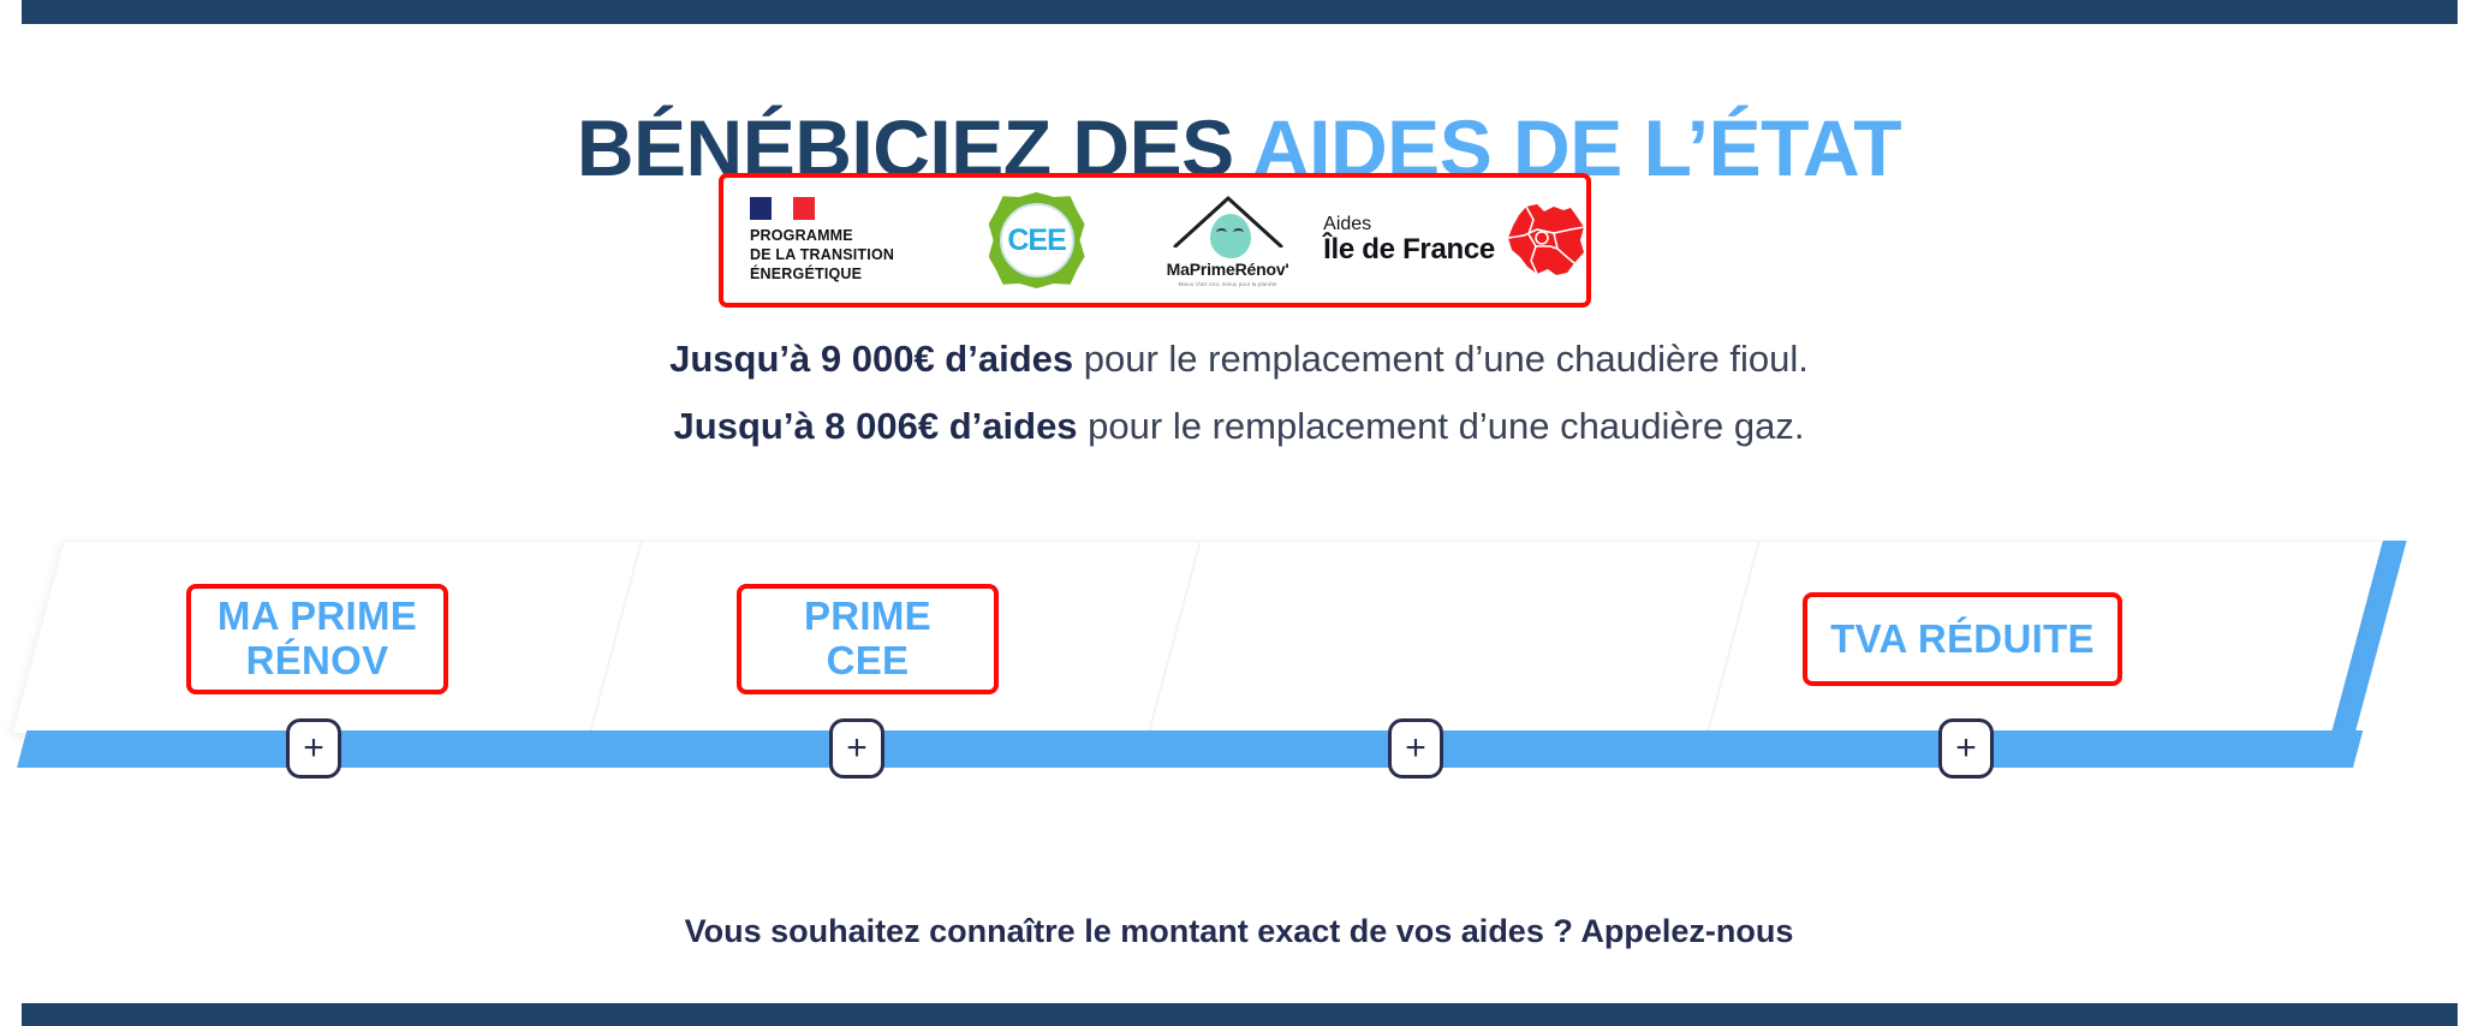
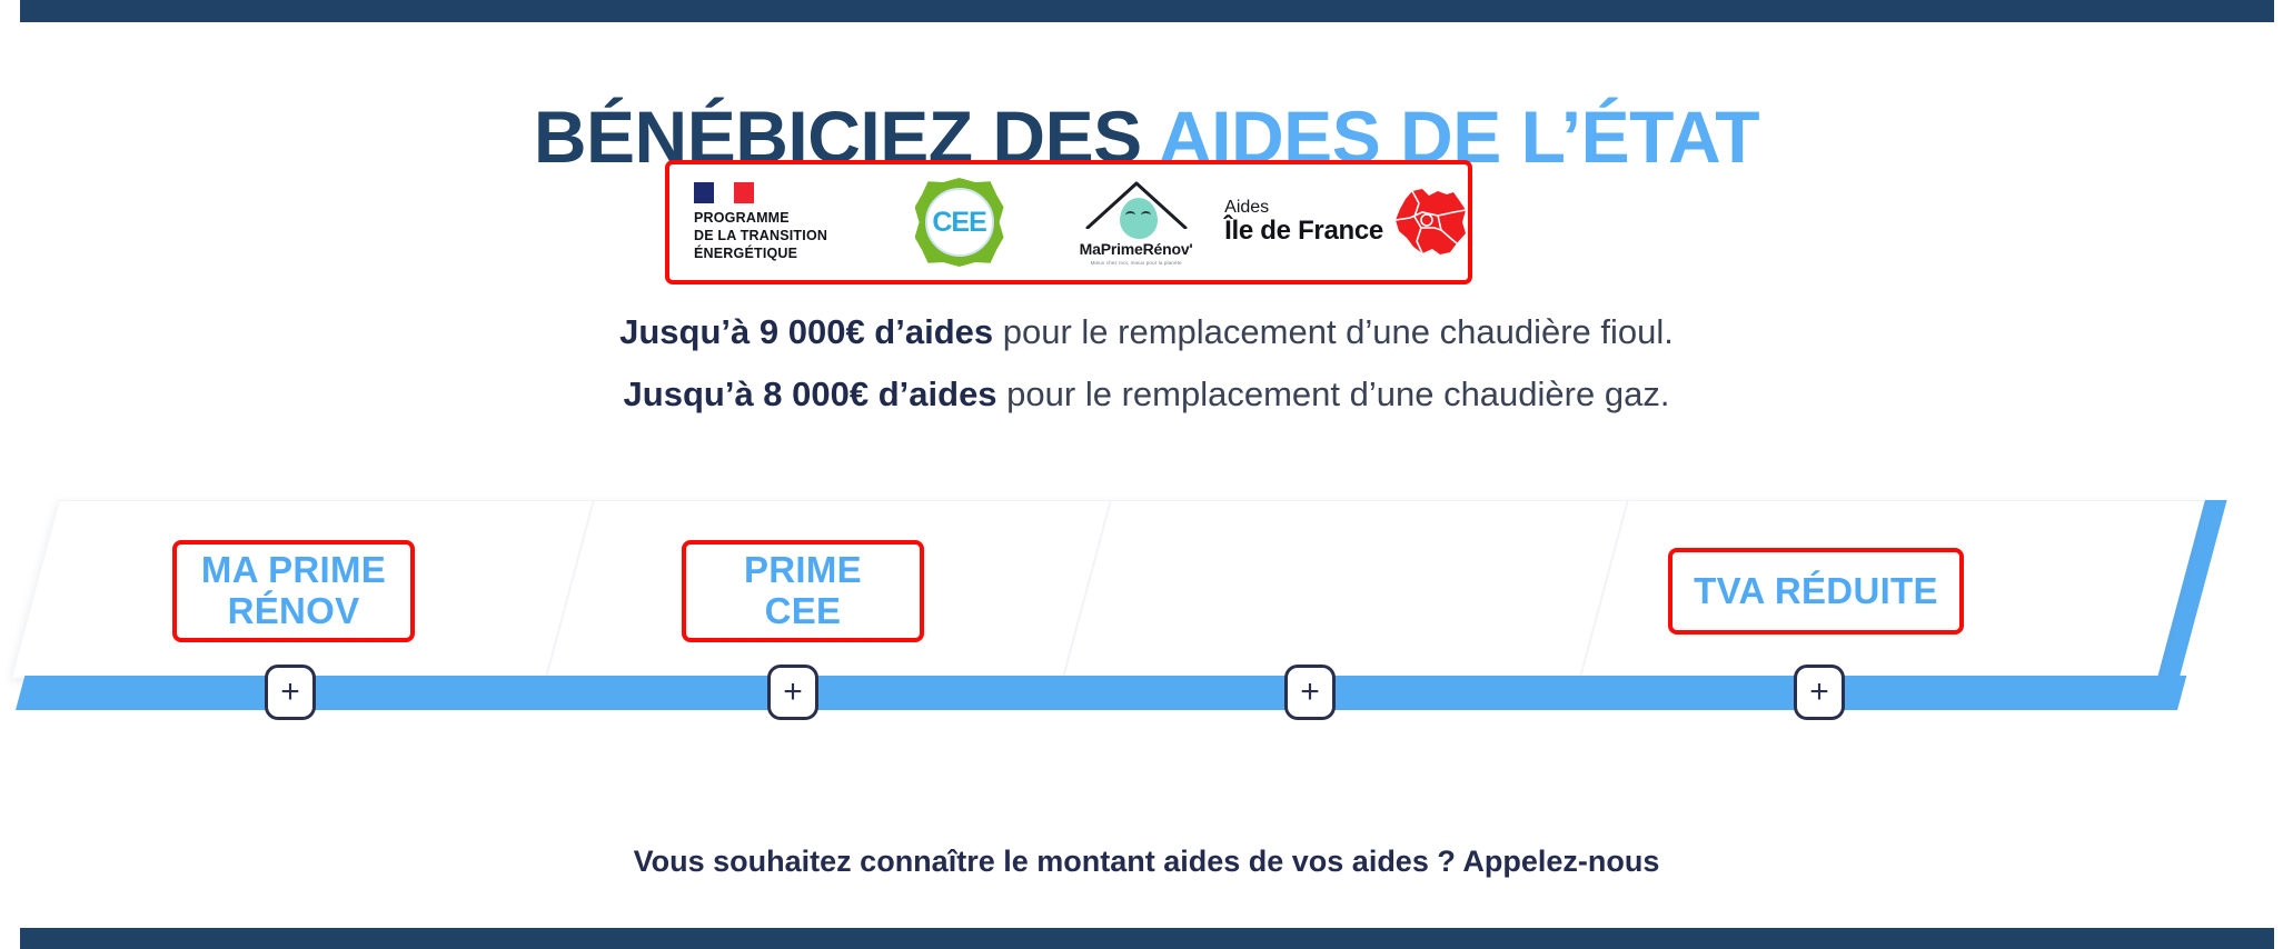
  BÉNÉBICIEZ DES AIDES DE L’ÉTAT
  PROGRAMME
  DE LA TRANSITION
  ÉNERGÉTIQUE
  CEE
  MaPrimeRénov'
  Aides
  Île de France
  Jusqu’à 9 000€ d’aides pour le remplacement d’une chaudière fioul.
- Jusqu’à 8 006€ d’aides pour le remplacement d’une chaudière gaz.
+ Jusqu’à 8 000€ d’aides pour le remplacement d’une chaudière gaz.
  MA PRIME
  RÉNOV
  PRIME
  CEE
  TVA RÉDUITE
  +
  +
  +
  +
- Vous souhaitez connaître le montant exact de vos aides ? Appelez-nous
+ Vous souhaitez connaître le montant aides de vos aides ? Appelez-nous
